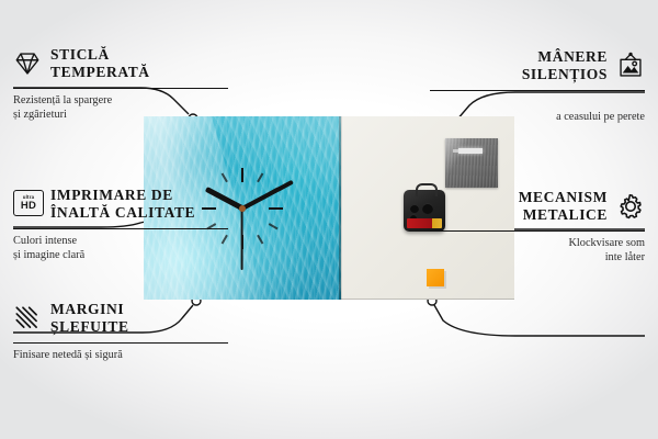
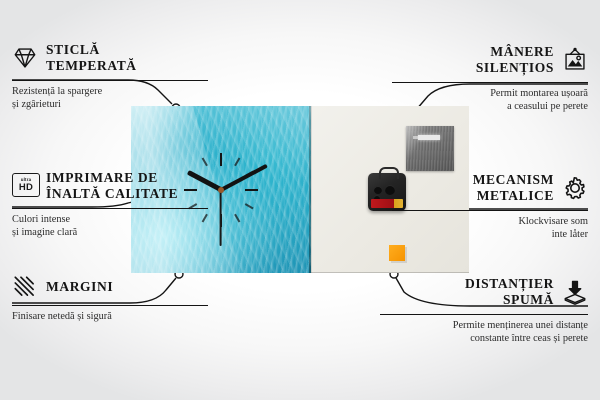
  STICLĂ
  TEMPERATĂ
  Rezistență la spargere
  și zgârieturi
  HD
  IMPRIMARE DE
  ÎNALTĂ CALITATE
  Culori intense
  și imagine clară
  MARGINI
- ȘLEFUITE
  Finisare netedă și sigură
  MÂNERE
  SILENȚIOS
+ Permit montarea ușoară
  a ceasului pe perete
  MECANISM
  METALICE
  Klockvisare som
  inte låter
+ DISTANȚIER
+ SPUMĂ
+ Permite menținerea unei distanțe
+ constante între ceas și perete
